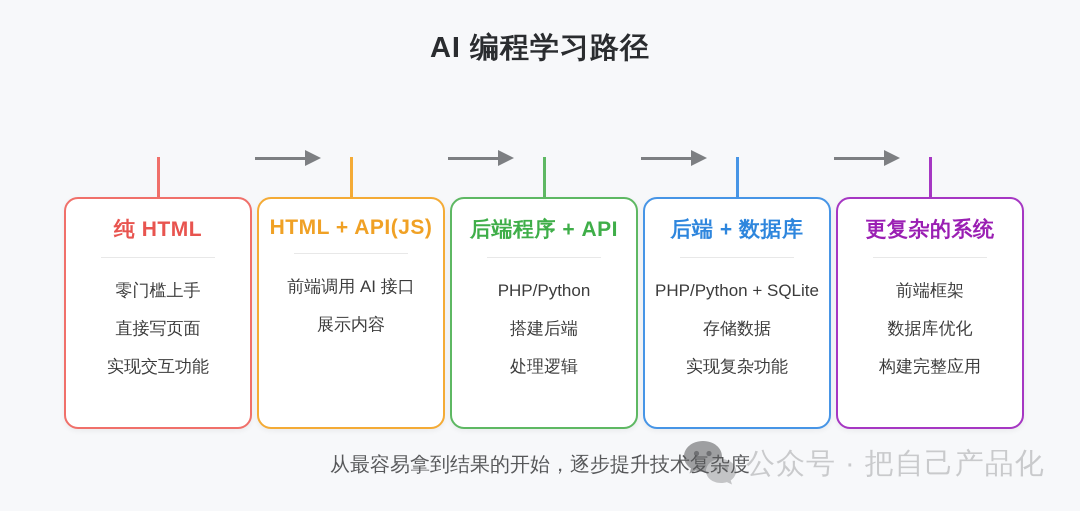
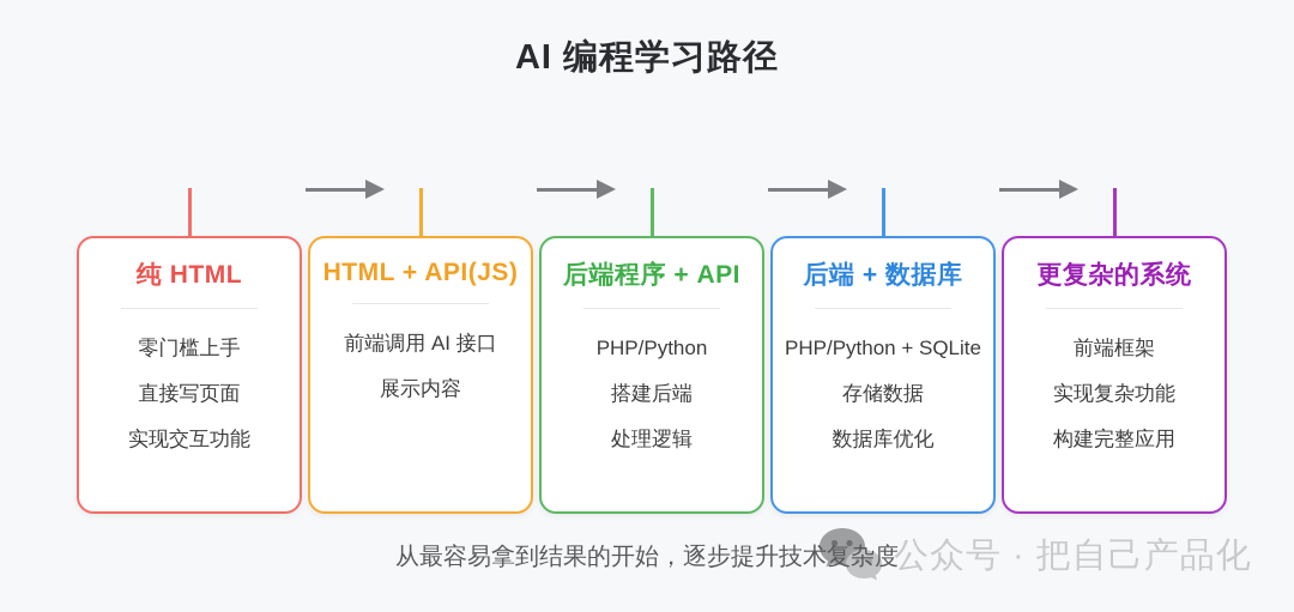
  AI 编程学习路径
  纯 HTML
  零门槛上手
  直接写页面
  实现交互功能
  HTML + API(JS)
  前端调用 AI 接口
  展示内容
  后端程序 + API
  PHP/Python
  搭建后端
  处理逻辑
  后端 + 数据库
  PHP/Python + SQLite
  存储数据
- 实现复杂功能
+ 数据库优化
  更复杂的系统
  前端框架
- 数据库优化
+ 实现复杂功能
  构建完整应用
  从最容易拿到结果的开始，逐步提升技术复杂度
  公众号 · 把自己产品化
